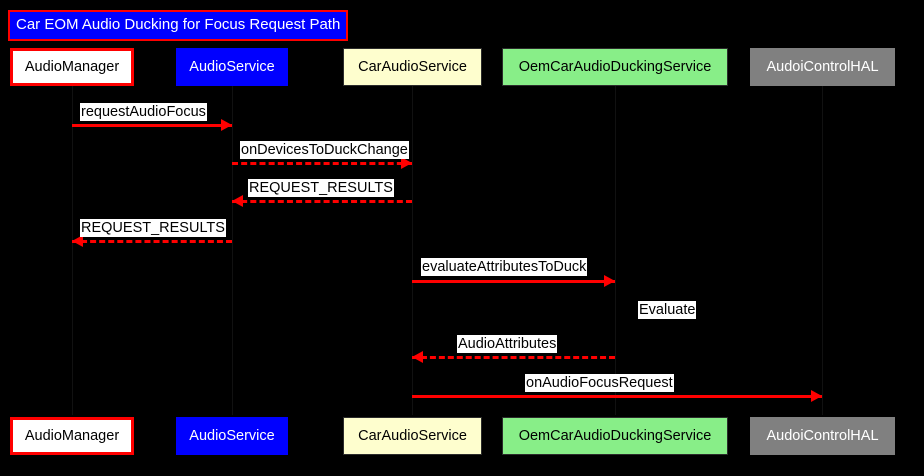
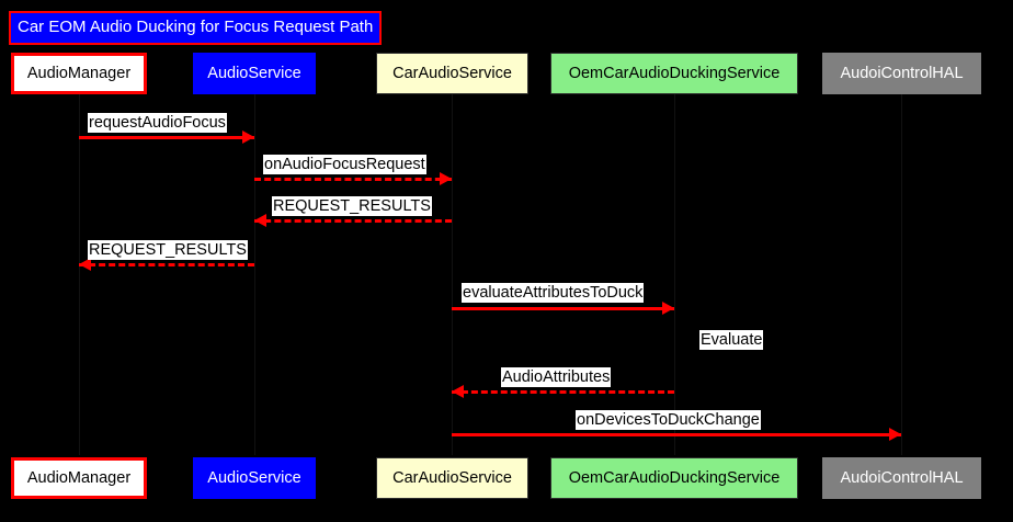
  Car EOM Audio Ducking for Focus Request Path
  AudioManager
  AudioService
  CarAudioService
  OemCarAudioDuckingService
  AudoiControlHAL
  requestAudioFocus
- onDevicesToDuckChange
+ onAudioFocusRequest
  REQUEST_RESULTS
  REQUEST_RESULTS
  evaluateAttributesToDuck
  AudioAttributes
- onAudioFocusRequest
+ onDevicesToDuckChange
  Evaluate
  AudioManager
  AudioService
  CarAudioService
  OemCarAudioDuckingService
  AudoiControlHAL
